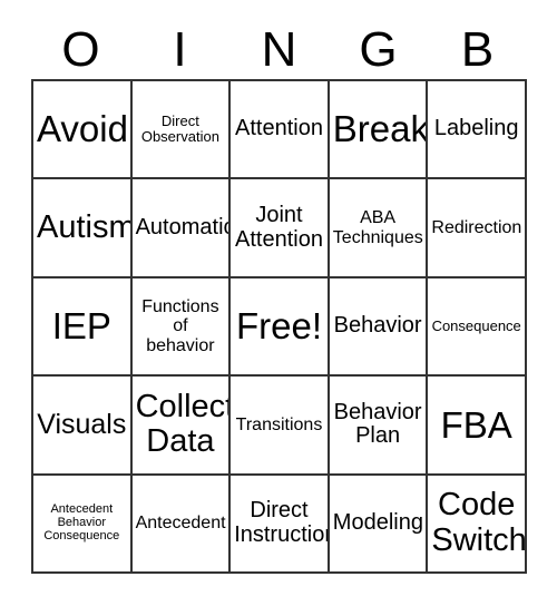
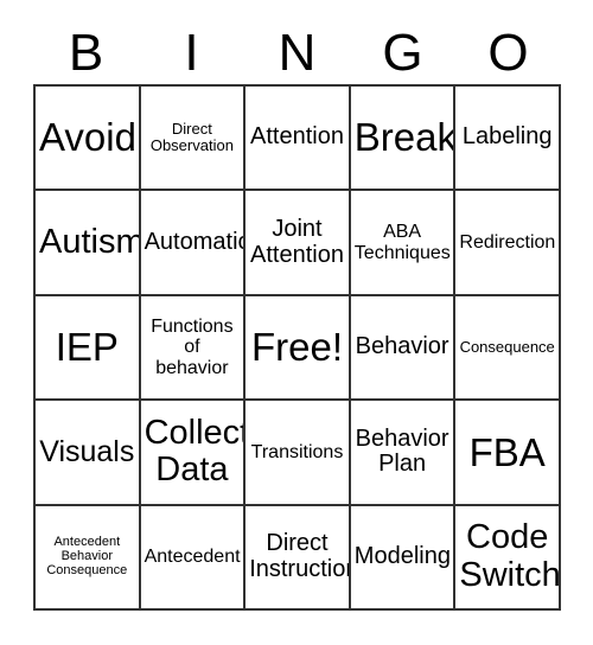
- O
+ B
  I
  N
  G
- B
+ O
  Avoid
  Direct
  Observation
  Attention
  Break
  Labeling
  Autism
  Automati
  Joint
  Attention
  ABA
  Techniques
  Redirection
  IEP
  Functions
  of
  behavior
  Free!
  Behavior
  Consequence
  Visuals
  Collec
  Data
  Transitions
  Behavior
  Plan
  FBA
  Antecedent
  Behavior
  Consequence
  Antecedent
  Direct
  Instructio
  Modeling
  Code
  Switch
